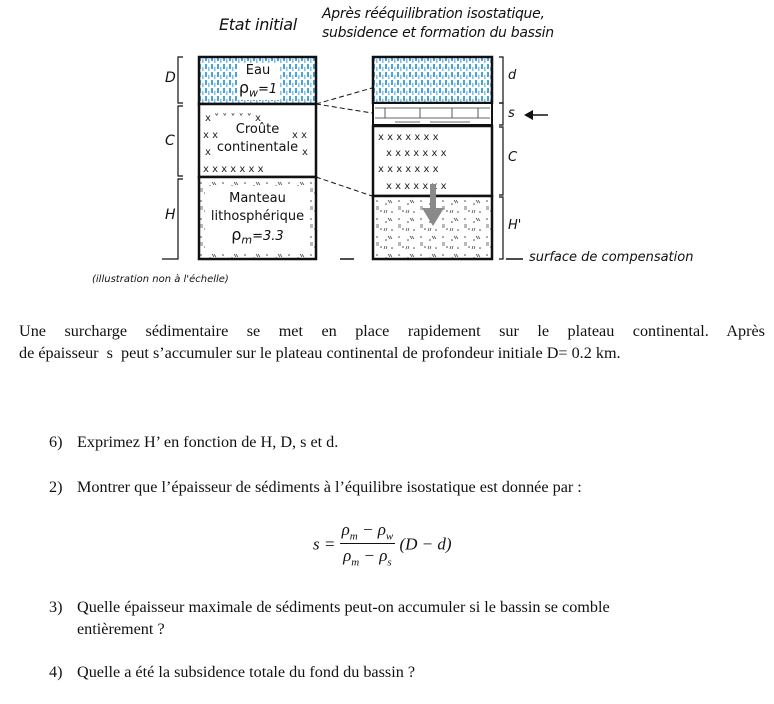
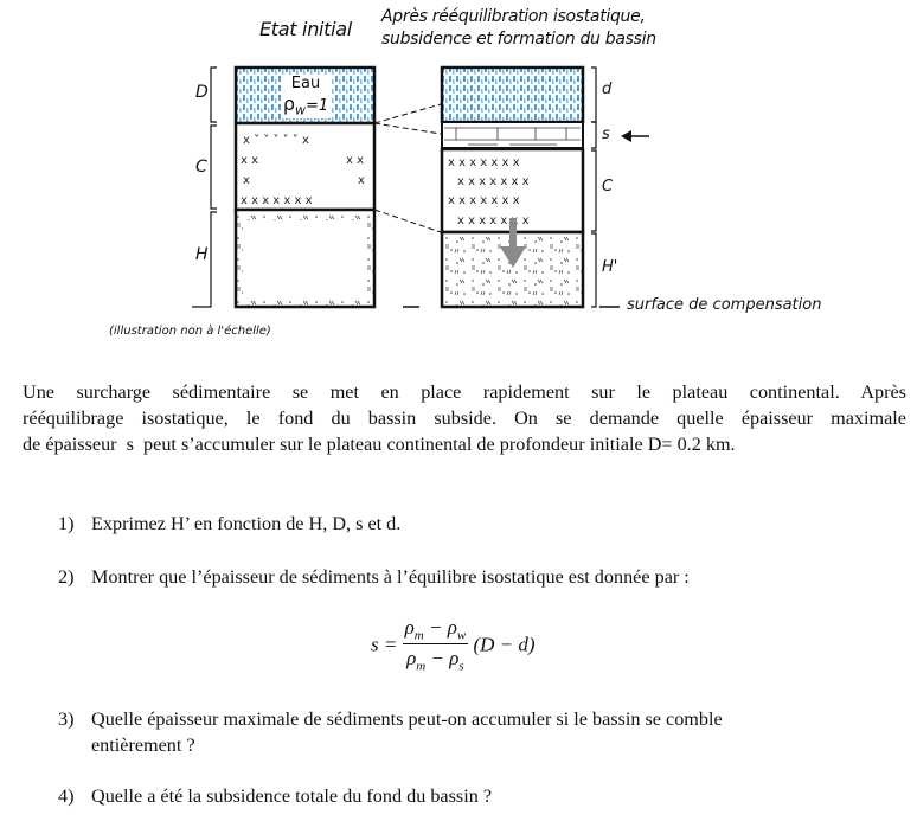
  x ˅ ˅ ˅ ˅ ˅ x
  x x
  x x
  x
  x
  x x x x x x x
  x x x x x x x
  x x x x x x x
  x x x x x x x
  x x x x x x
  Etat initial
  Après rééquilibration isostatique,
  subsidence et formation du bassin
  D
  C
  H
  Eau
  ρw=1
- Croûte
- continentale
- Manteau
- lithosphérique
- ρm=3.3
  d
  s
  C
  H'
  surface de compensation
  (illustration non à l'échelle)
  Une surcharge sédimentaire se met en place rapidement sur le plateau continental. Après
+ rééquilibrage isostatique, le fond du bassin subside. On se demande quelle épaisseur maximale
  de épaisseur s peut s’accumuler sur le plateau continental de profondeur initiale D= 0.2 km.
- 6) Exprimez H’ en fonction de H, D, s et d.
+ 1) Exprimez H’ en fonction de H, D, s et d.
  2) Montrer que l’épaisseur de sédiments à l’équilibre isostatique est donnée par :
  s =
  ρm − ρw
  ρm − ρs
  (D − d)
  3) Quelle épaisseur maximale de sédiments peut-on accumuler si le bassin se comble
  entièrement ?
  4) Quelle a été la subsidence totale du fond du bassin ?
